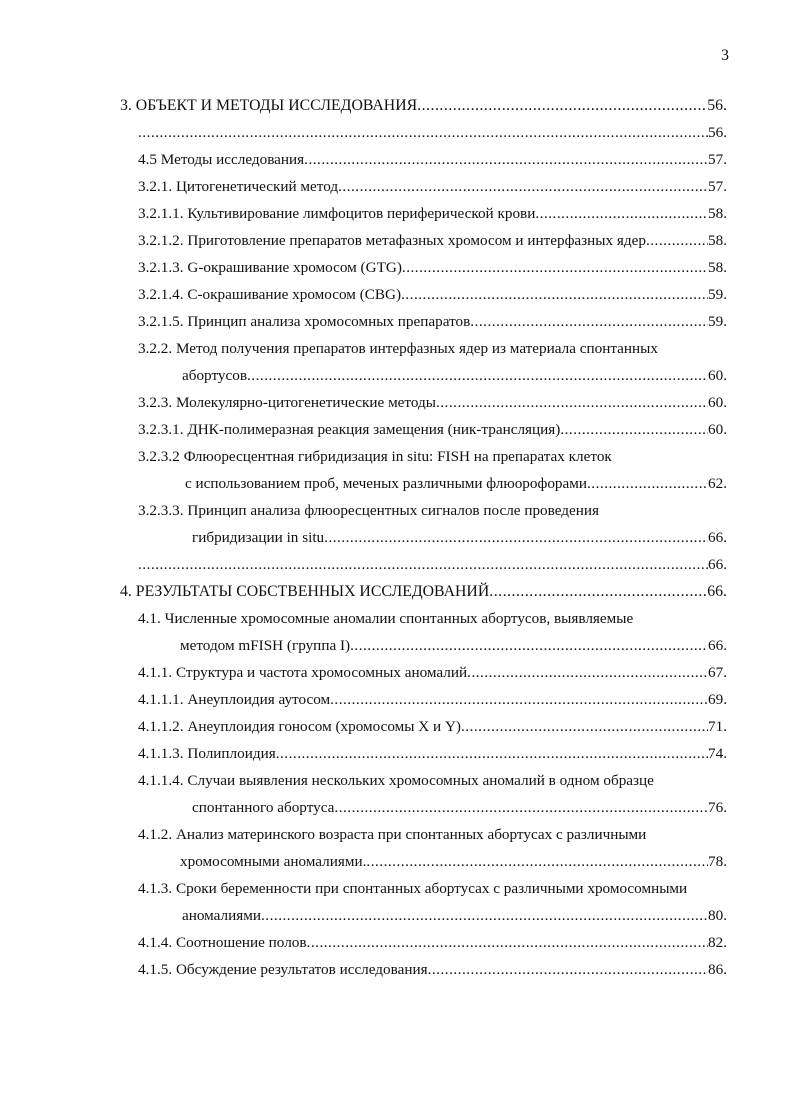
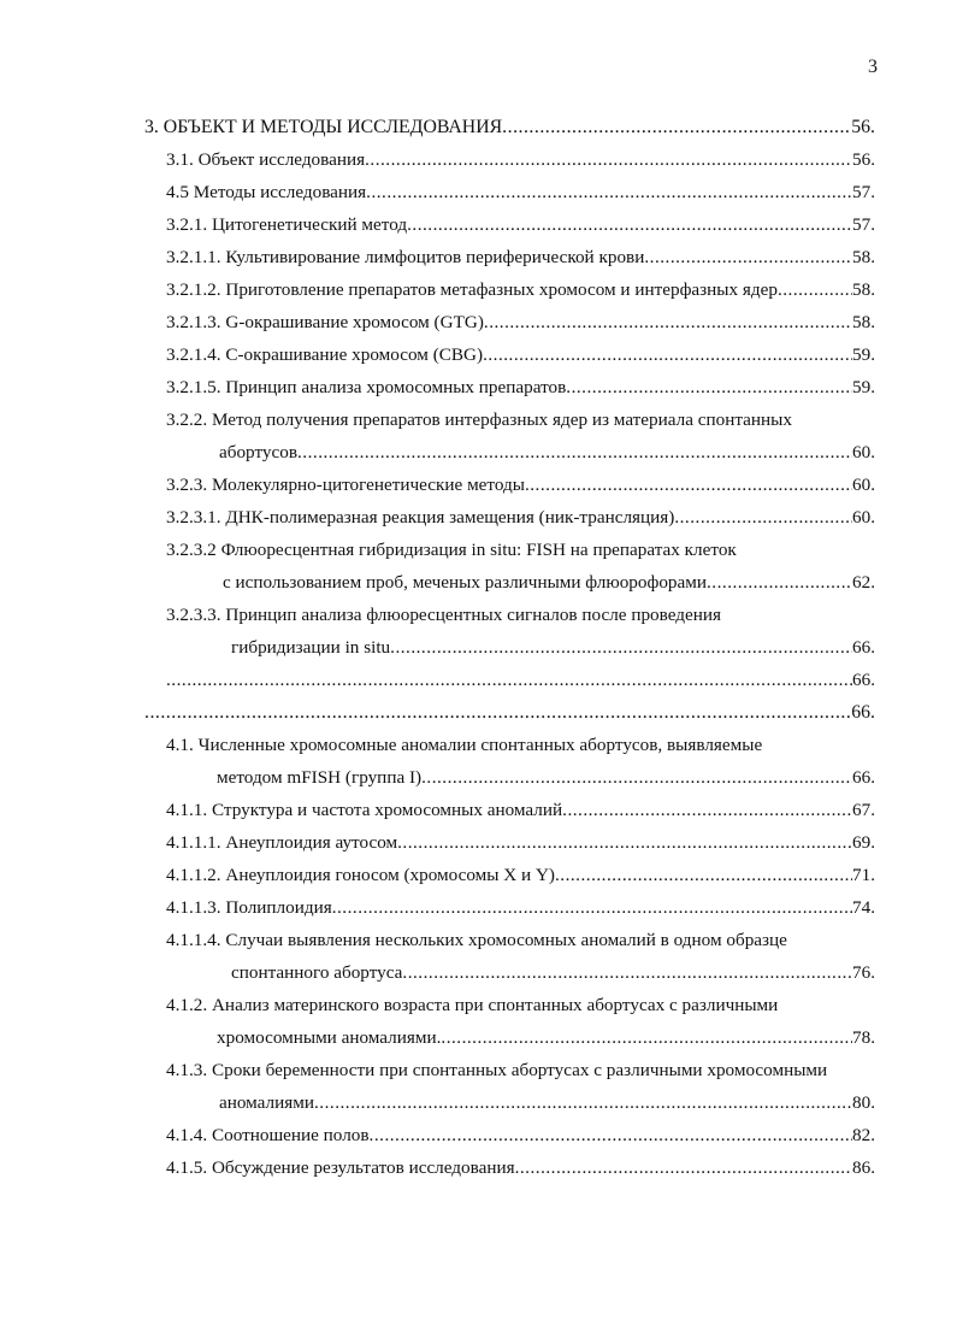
  3
  3. ОБЪЕКТ И МЕТОДЫ ИССЛЕДОВАНИЯ
  56.
+ 3.1. Объект исследования
  56.
  4.5 Методы исследования
  57.
  3.2.1. Цитогенетический метод
  57.
  3.2.1.1. Культивирование лимфоцитов периферической крови
  58.
  3.2.1.2. Приготовление препаратов метафазных хромосом и интерфазных ядер
  58.
  3.2.1.3. G-окрашивание хромосом (GTG)
  58.
  3.2.1.4. С-окрашивание хромосом (CBG)
  59.
  3.2.1.5. Принцип анализа хромосомных препаратов
  59.
  3.2.2. Метод получения препаратов интерфазных ядер из материала спонтанных
  абортусов
  60.
  3.2.3. Молекулярно-цитогенетические методы
  60.
  3.2.3.1. ДНК-полимеразная реакция замещения (ник-трансляция)
  60.
  3.2.3.2 Флюоресцентная гибридизация in situ: FISH на препаратах клеток
  с использованием проб, меченых различными флюорофорами
  62.
  3.2.3.3. Принцип анализа флюоресцентных сигналов после проведения
  гибридизации in situ
  66.
  66.
- 4. РЕЗУЛЬТАТЫ СОБСТВЕННЫХ ИССЛЕДОВАНИЙ
  66.
  4.1. Численные хромосомные аномалии спонтанных абортусов, выявляемые
  методом mFISH (группа I)
  66.
  4.1.1. Структура и частота хромосомных аномалий
  67.
  4.1.1.1. Анеуплоидия аутосом
  69.
  4.1.1.2. Анеуплоидия гоносом (хромосомы X и Y)
  71.
  4.1.1.3. Полиплоидия
  74.
  4.1.1.4. Случаи выявления нескольких хромосомных аномалий в одном образце
  спонтанного абортуса
  76.
  4.1.2. Анализ материнского возраста при спонтанных абортусах с различными
  хромосомными аномалиями.
  78.
  4.1.3. Сроки беременности при спонтанных абортусах с различными хромосомными
  аномалиями
  80.
  4.1.4. Соотношение полов
  82.
  4.1.5. Обсуждение результатов исследования
  86.
